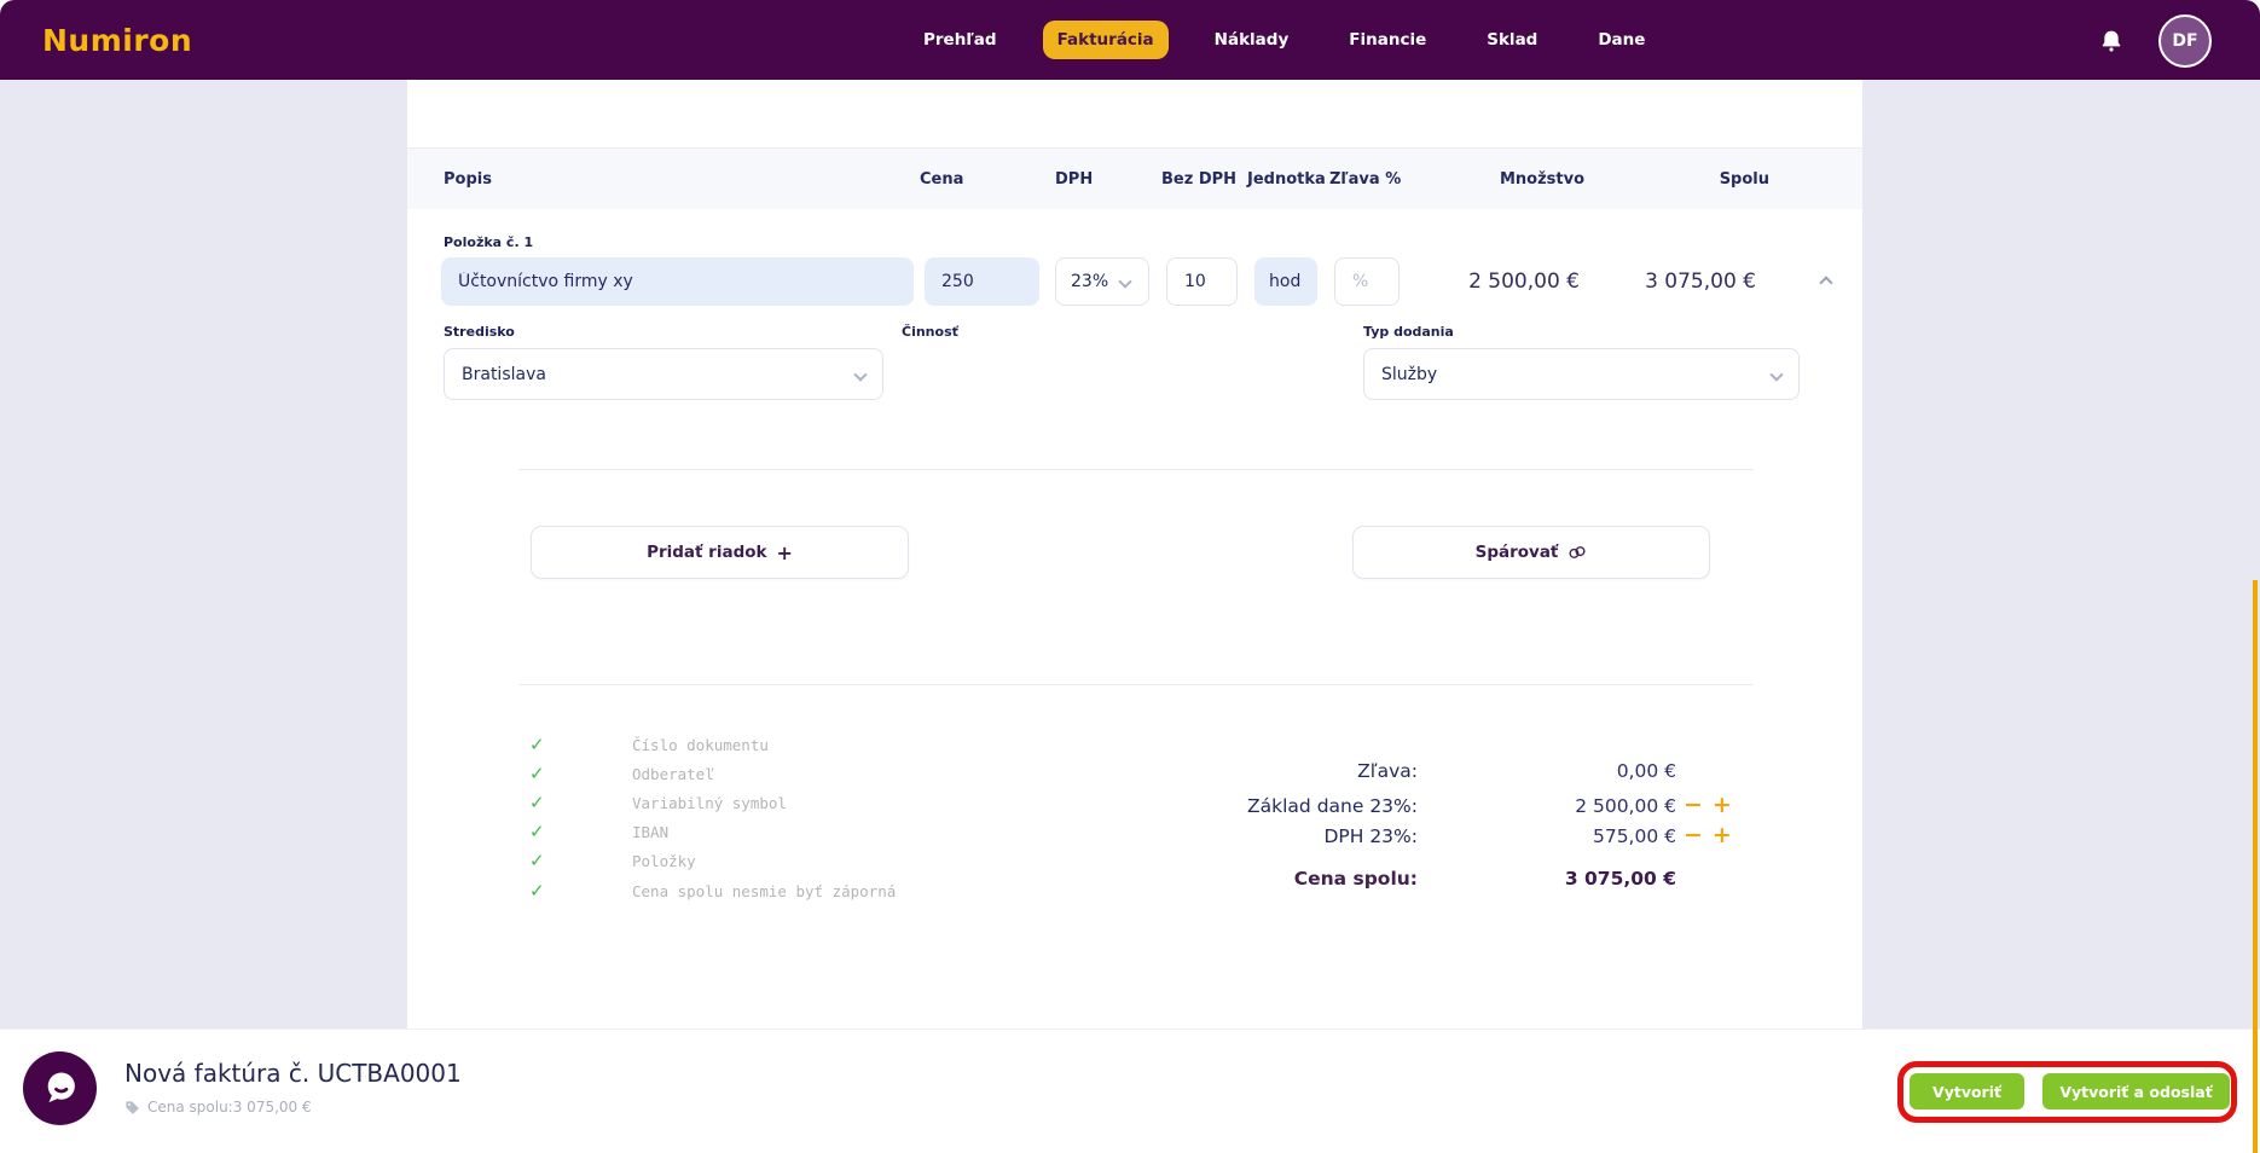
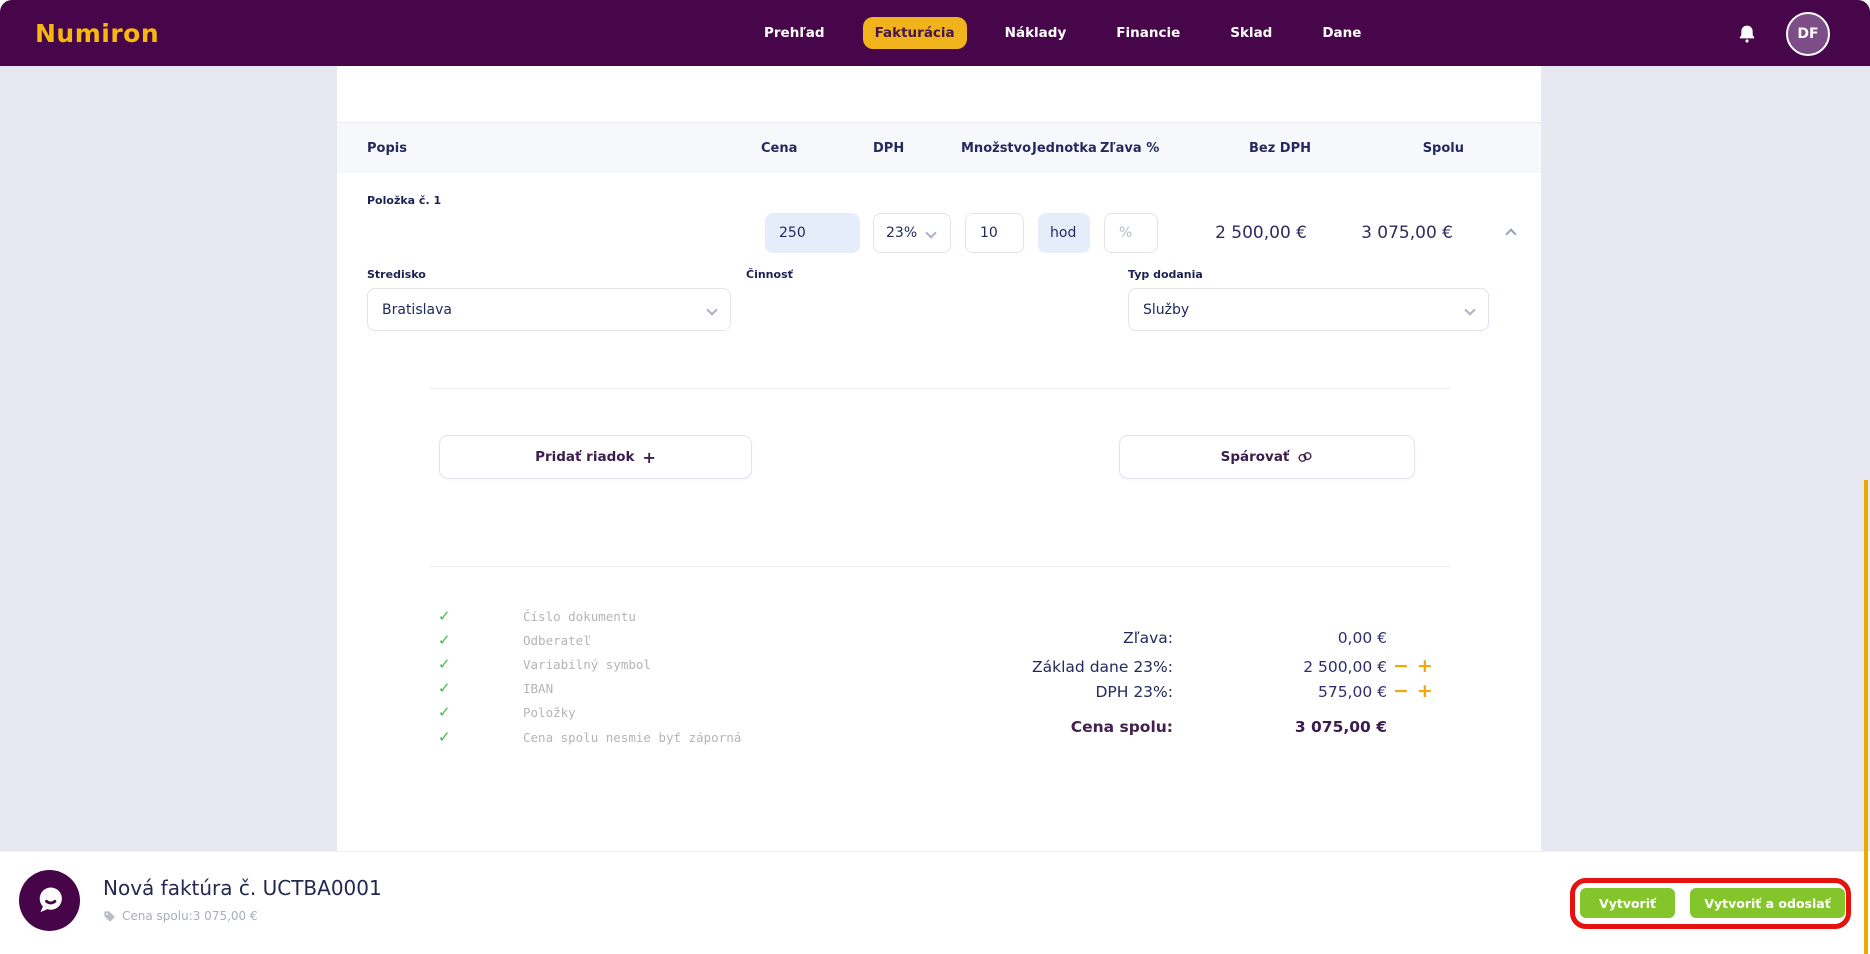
  Numiron
  Prehľad
  Fakturácia
  Náklady
  Financie
  Sklad
  Dane
  DF
  Popis
  Cena
  DPH
- Bez DPH
+ Množstvo
  Jednotka
  Zľava %
- Množstvo
+ Bez DPH
  Spolu
  Položka č. 1
- Účtovníctvo firmy xy
  250
  23%
  10
  hod
  %
  2 500,00 €
  3 075,00 €
  Stredisko
  Bratislava
  Činnosť
  Typ dodania
  Služby
  Pridať riadok
  +
  Spárovať
  ✓
  Číslo dokumentu
  ✓
  Odberateľ
  ✓
  Variabilný symbol
  ✓
  IBAN
  ✓
  Položky
  ✓
  Cena spolu nesmie byť záporná
  Zľava:
  0,00 €
  Základ dane 23%:
  2 500,00 €
  −
  +
  DPH 23%:
  575,00 €
  −
  +
  Cena spolu:
  3 075,00 €
  Nová faktúra č. UCTBA0001
  Cena spolu:3 075,00 €
  Vytvoriť
  Vytvoriť a odoslať
